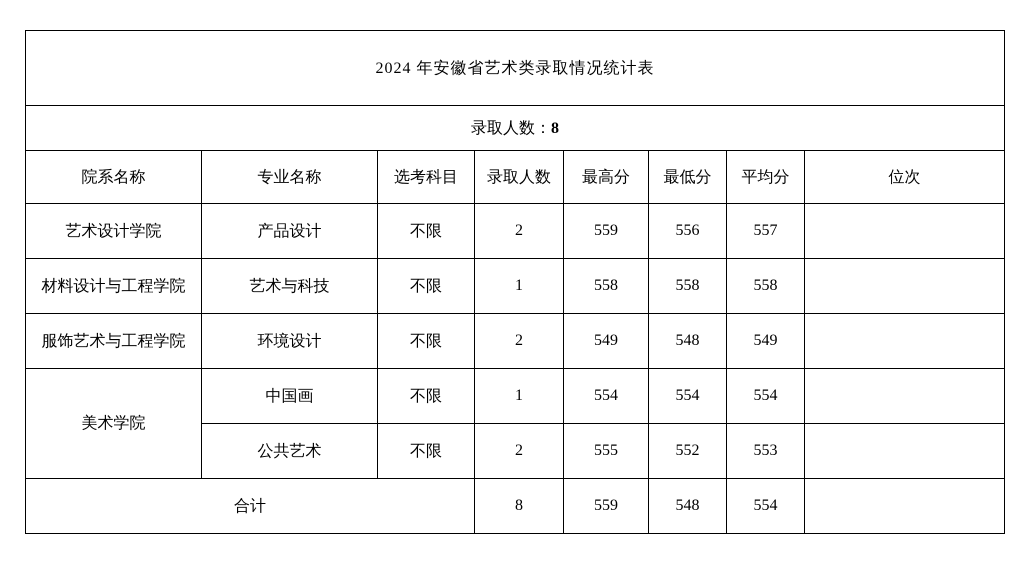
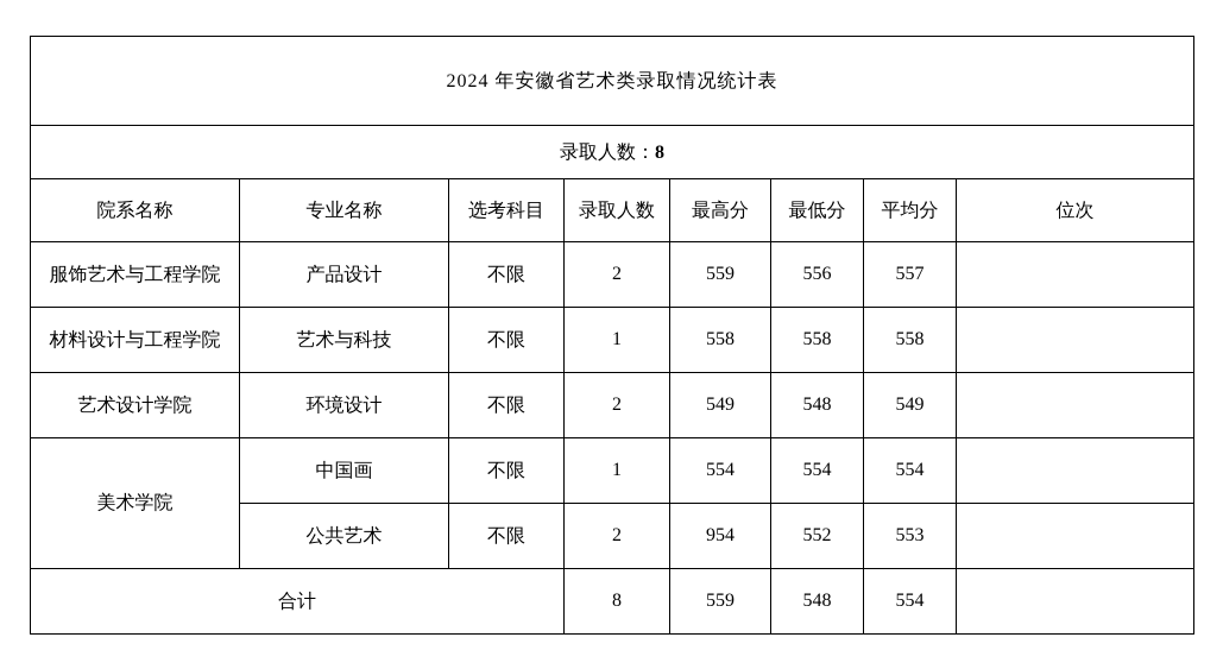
  2024 年安徽省艺术类录取情况统计表
  录取人数：8
  院系名称	专业名称	选考科目	录取人数	最高分	最低分	平均分	位次
- 艺术设计学院	产品设计	不限	2	559	556	557
+ 服饰艺术与工程学院	产品设计	不限	2	559	556	557
  材料设计与工程学院	艺术与科技	不限	1	558	558	558
- 服饰艺术与工程学院	环境设计	不限	2	549	548	549
+ 艺术设计学院	环境设计	不限	2	549	548	549
  美术学院	中国画	不限	1	554	554	554
- 公共艺术	不限	2	555	552	553
+ 公共艺术	不限	2	954	552	553
  合计	8	559	548	554
